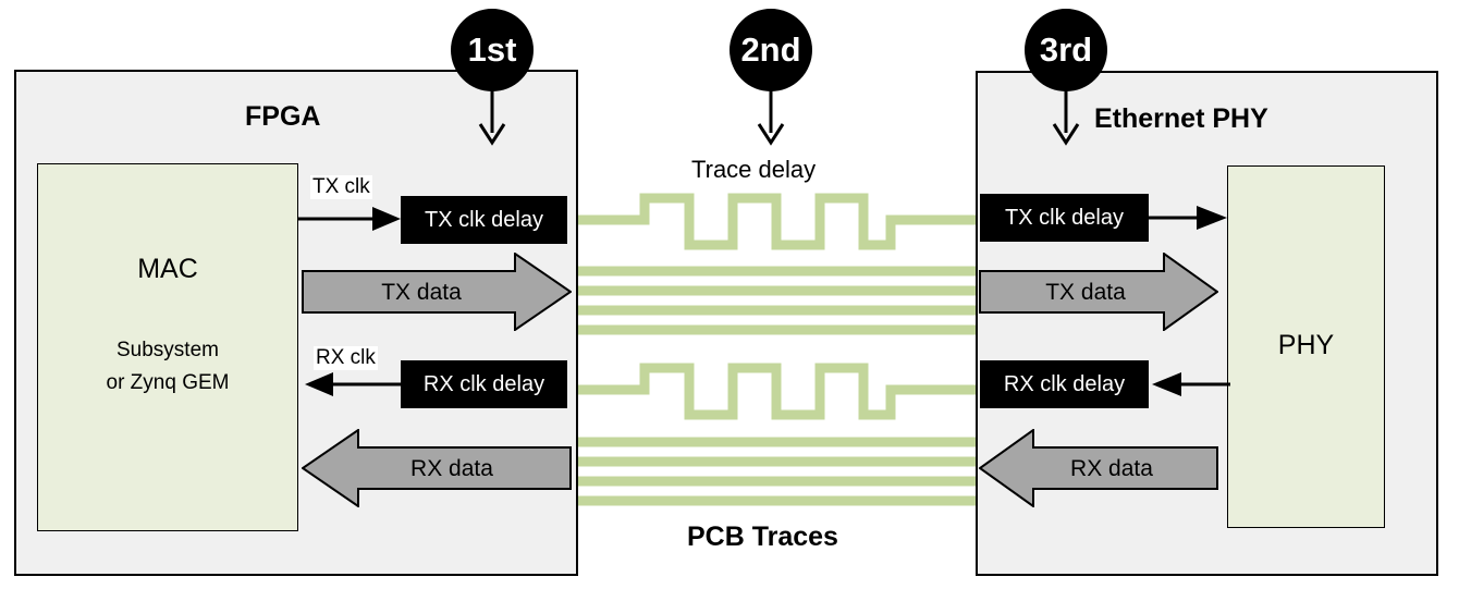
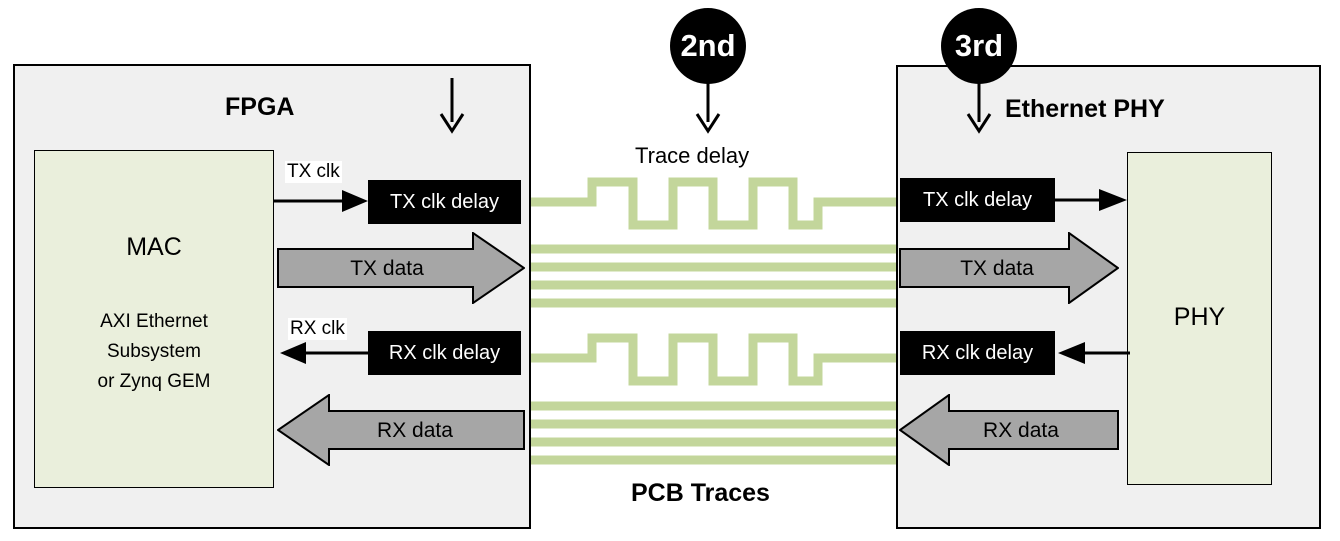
  FPGA
  MAC
+ AXI Ethernet
  Subsystem
  or Zynq GEM
  TX clk
  TX clk delay
  TX data
  RX clk
  RX clk delay
  RX data
  Ethernet PHY
  PHY
  TX clk delay
  TX data
  RX clk delay
  RX data
  Trace delay
  PCB Traces
- 1st
  2nd
  3rd
